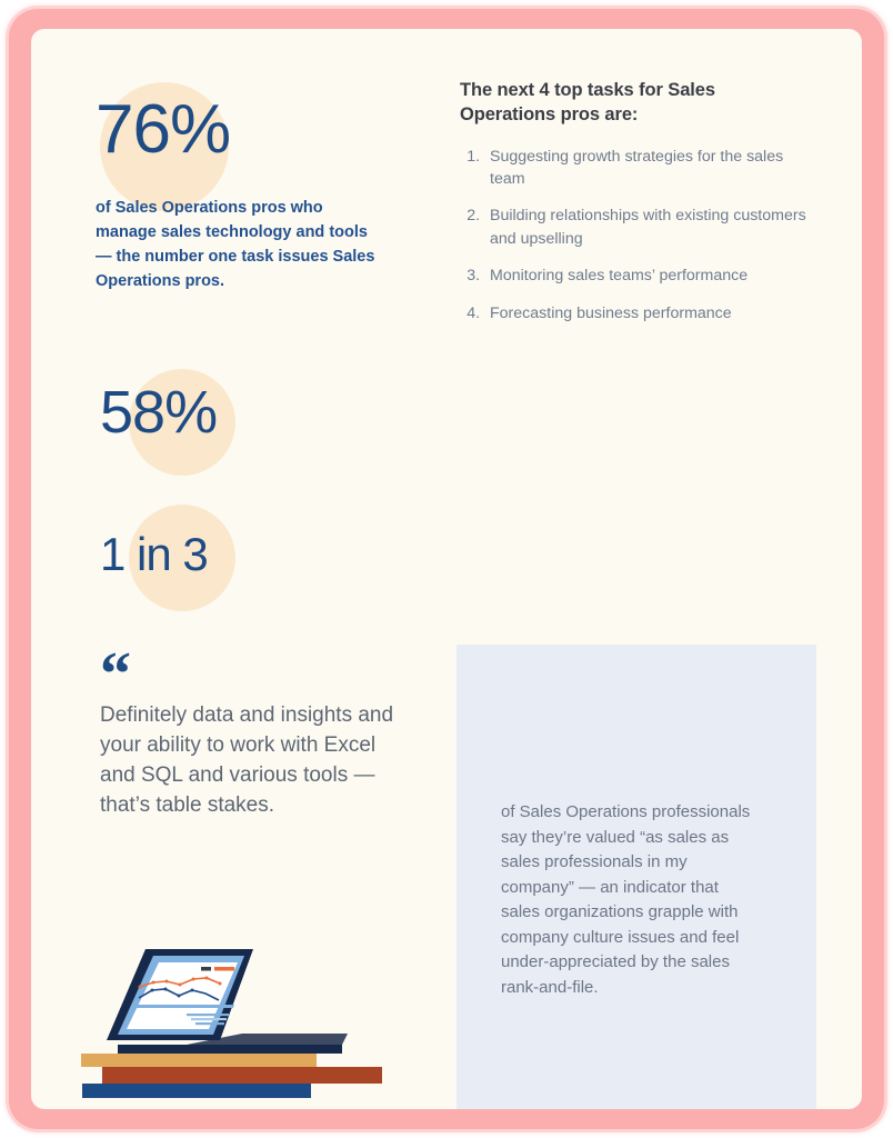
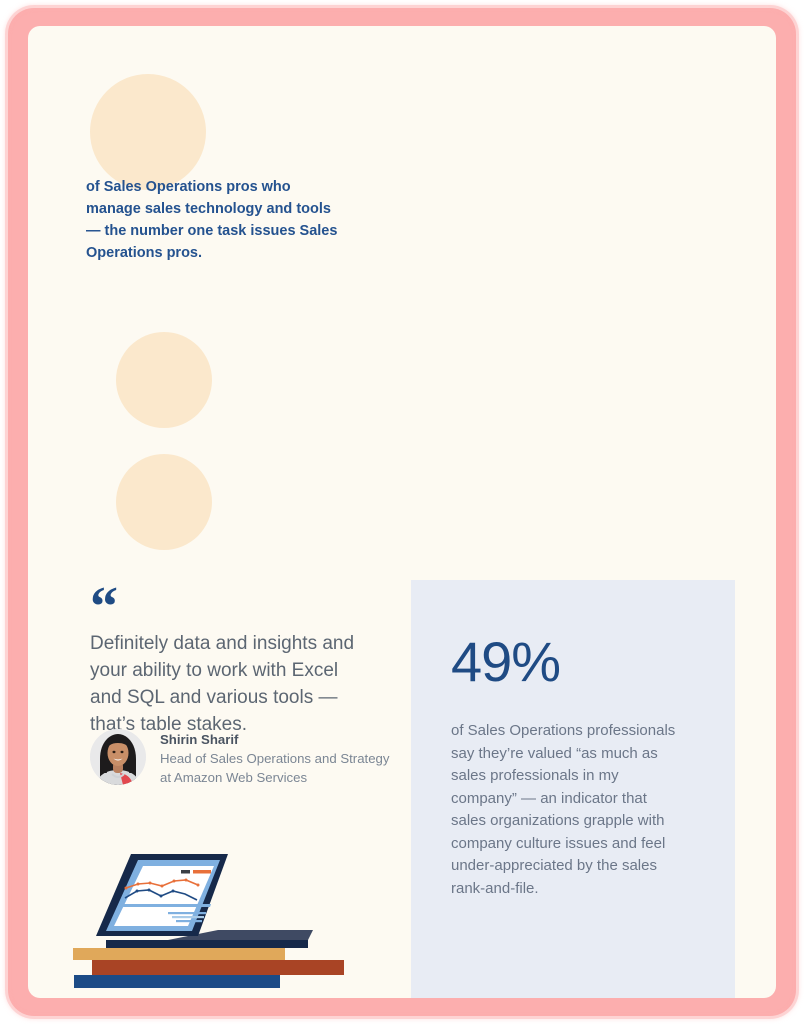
- 76%
  of Sales Operations pros who manage sales technology and tools — the number one task issues Sales Operations pros.
- The next 4 top tasks for Sales Operations pros are:
- Suggesting growth strategies for the sales team
- Building relationships with existing customers and upselling
- Monitoring sales teams’ performance
- Forecasting business performance
- 58%
- 1 in 3
  “
  Definitely data and insights and your ability to work with Excel and SQL and various tools — that’s table stakes.
+ Shirin Sharif
+ Head of Sales Operations and Strategy at Amazon Web Services
+ 49%
- of Sales Operations professionals say they’re valued “as sales as sales professionals in my company” — an indicator that sales organizations grapple with company culture issues and feel under-appreciated by the sales rank-and-file.
+ of Sales Operations professionals say they’re valued “as much as sales professionals in my company” — an indicator that sales organizations grapple with company culture issues and feel under-appreciated by the sales rank-and-file.
